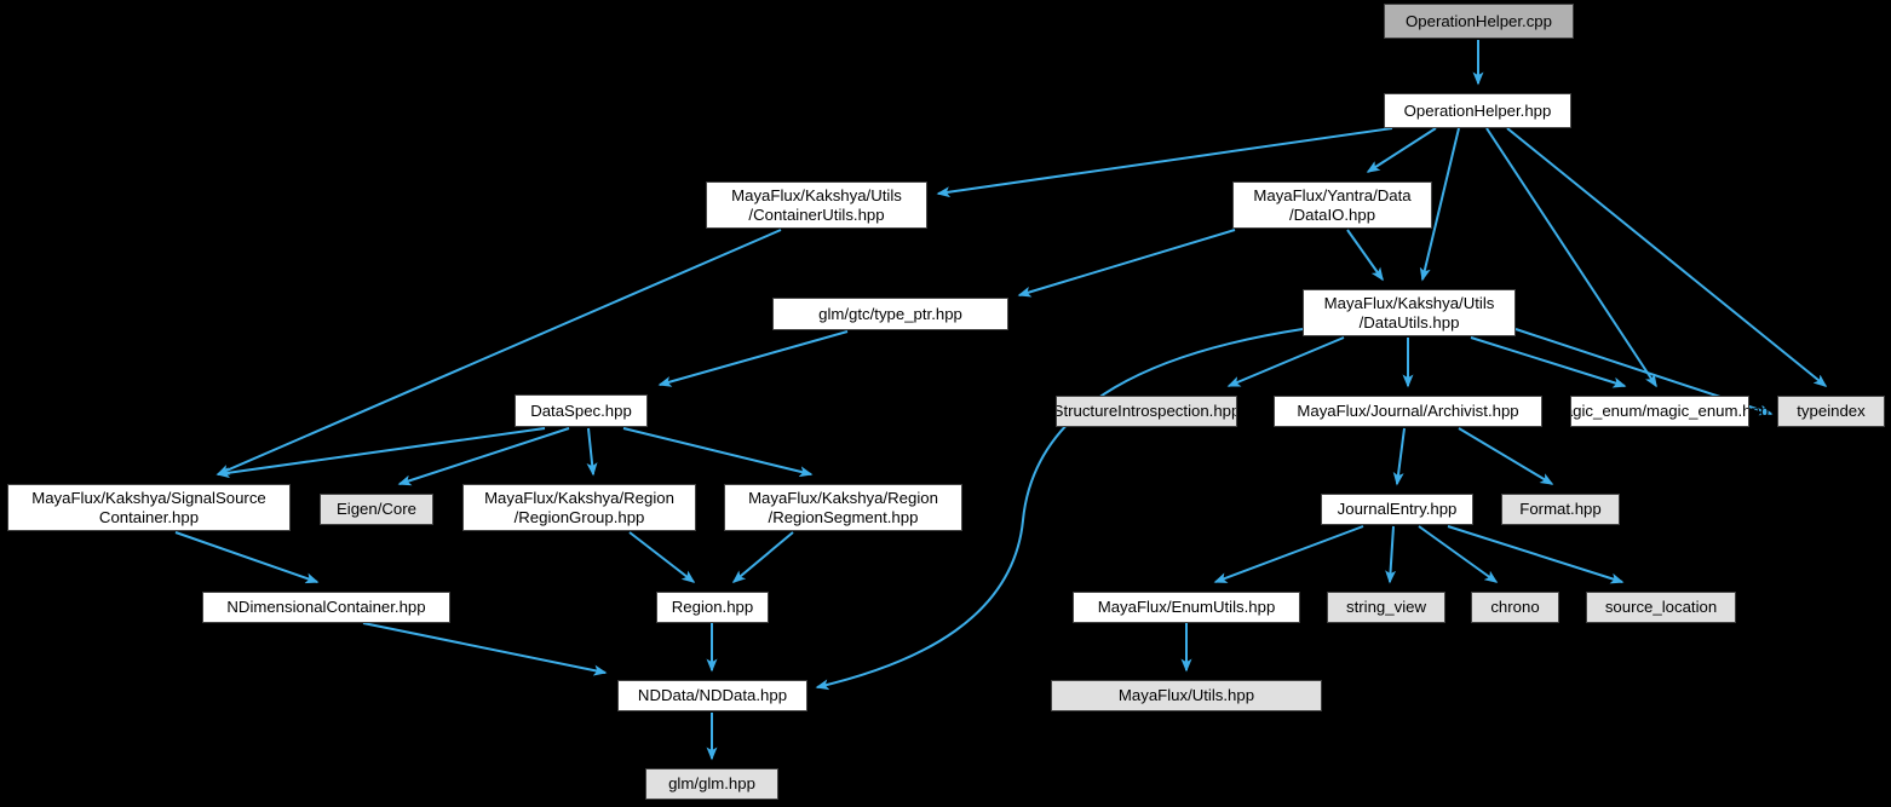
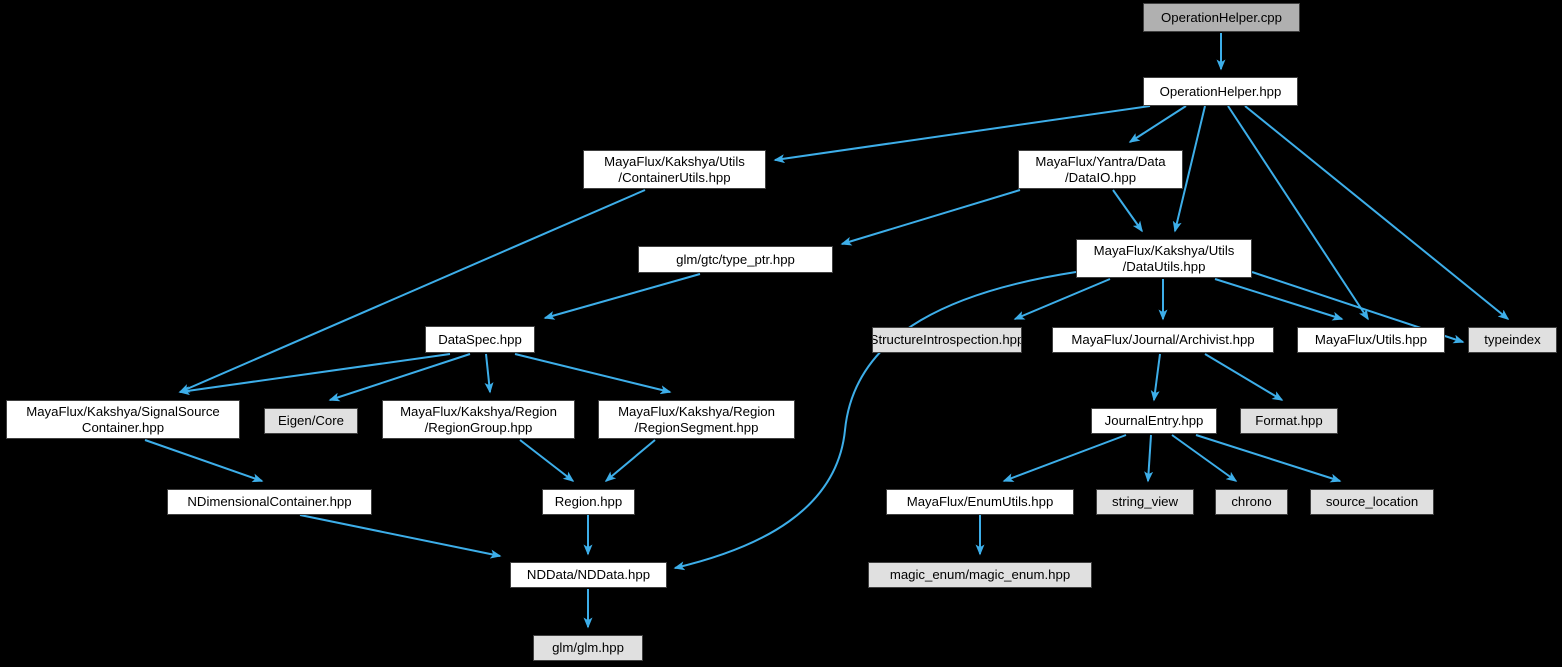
  OperationHelper.cpp
  OperationHelper.hpp
  MayaFlux/Kakshya/Utils
  /ContainerUtils.hpp
  MayaFlux/Yantra/Data
  /DataIO.hpp
  glm/gtc/type_ptr.hpp
  MayaFlux/Kakshya/Utils
  /DataUtils.hpp
  DataSpec.hpp
  StructureIntrospection.hpp
  MayaFlux/Journal/Archivist.hpp
- magic_enum/magic_enum.hpp
+ MayaFlux/Utils.hpp
  typeindex
  MayaFlux/Kakshya/SignalSource
  Container.hpp
  Eigen/Core
  MayaFlux/Kakshya/Region
  /RegionGroup.hpp
  MayaFlux/Kakshya/Region
  /RegionSegment.hpp
  JournalEntry.hpp
  Format.hpp
  NDimensionalContainer.hpp
  Region.hpp
  MayaFlux/EnumUtils.hpp
  string_view
  chrono
  source_location
  NDData/NDData.hpp
- MayaFlux/Utils.hpp
+ magic_enum/magic_enum.hpp
  glm/glm.hpp
